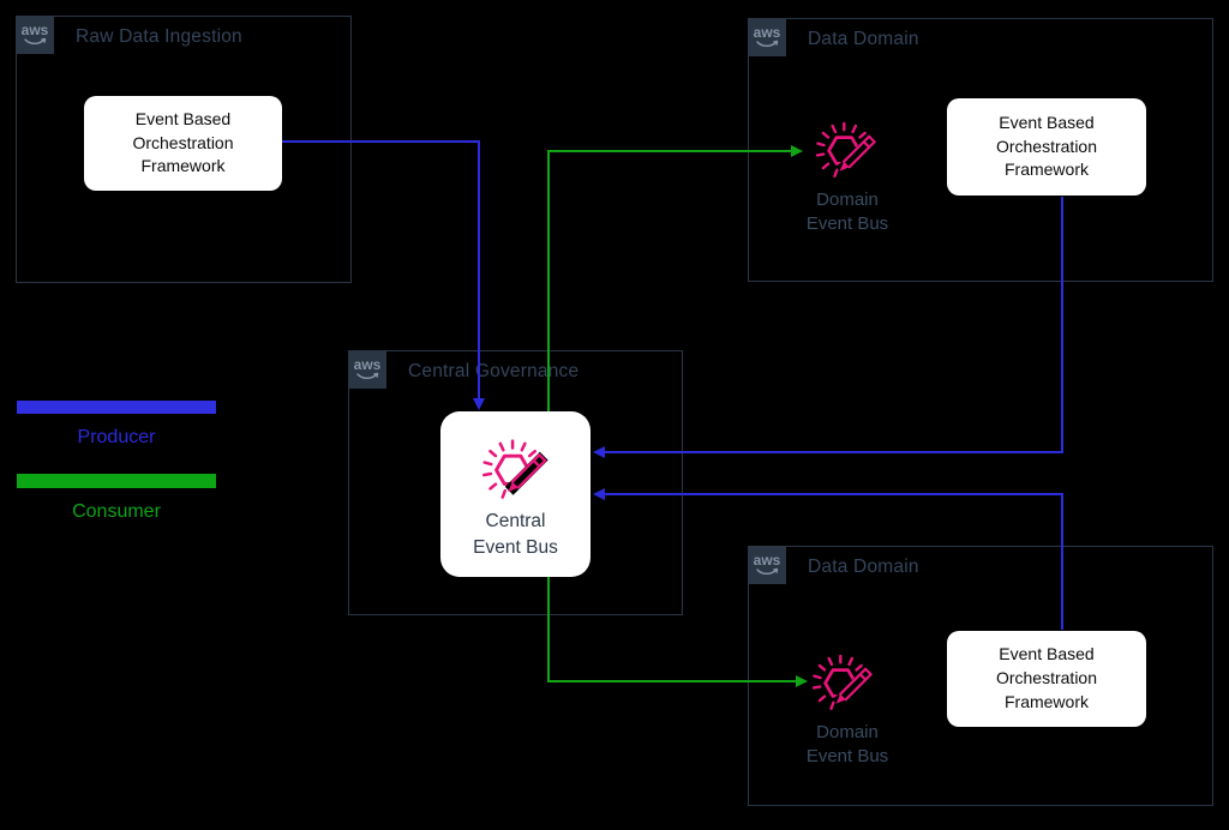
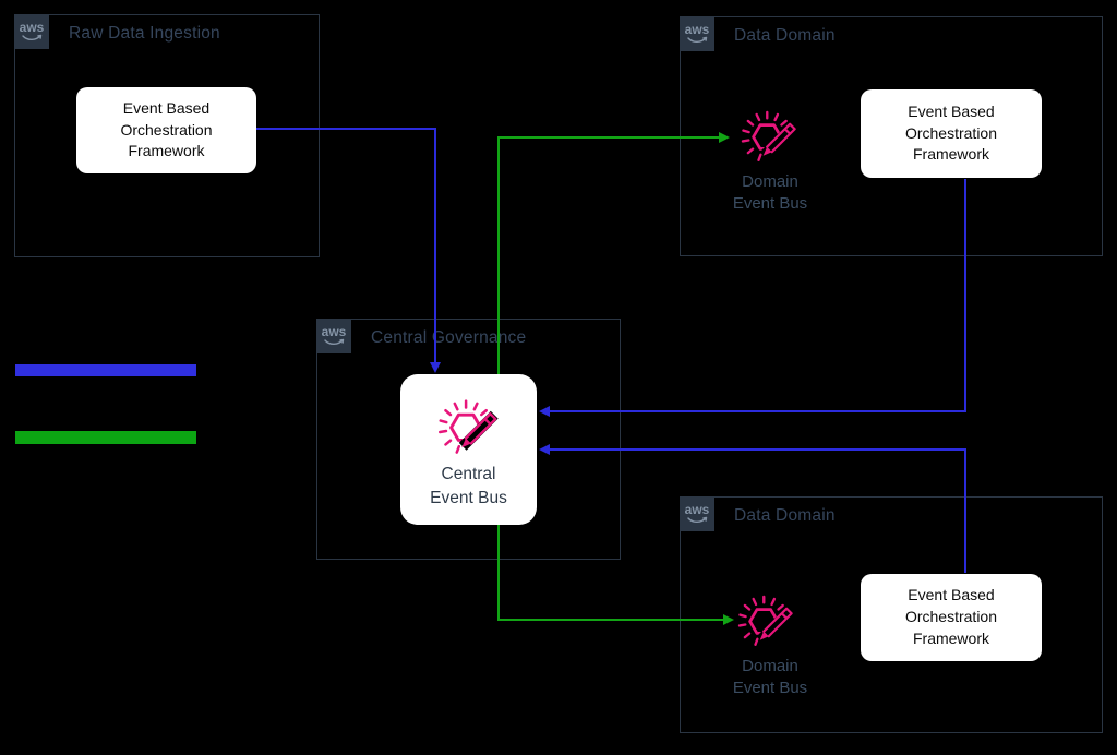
  aws
  Raw Data Ingestion
  aws
  Data Domain
  aws
  Central Governance
  aws
  Data Domain
  Event Based
  Orchestration
  Framework
  Event Based
  Orchestration
  Framework
  Event Based
  Orchestration
  Framework
  Central
  Event Bus
  Domain
  Event Bus
  Domain
  Event Bus
- Producer
- Consumer
